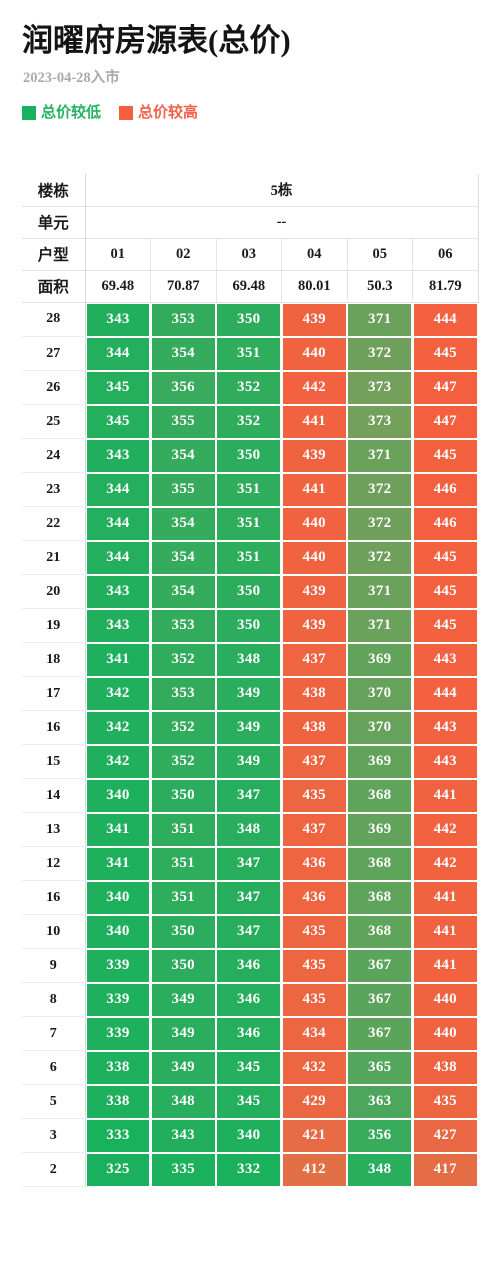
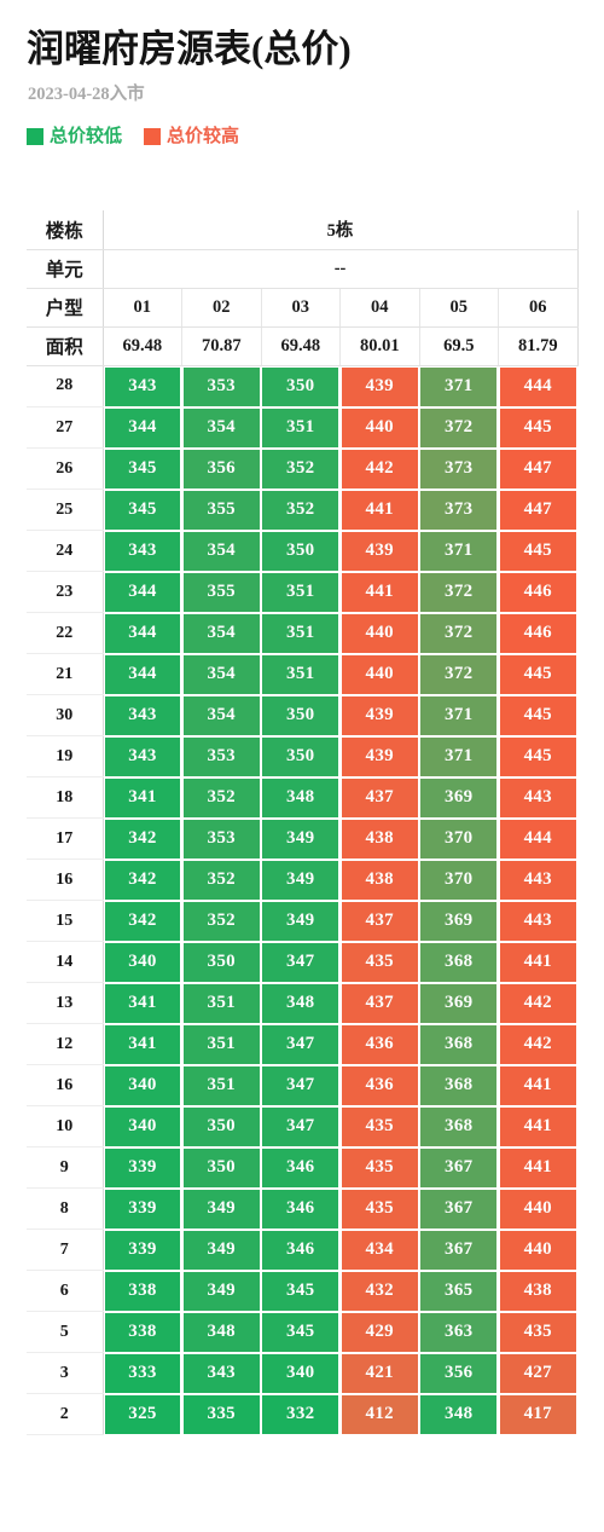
  润曜府房源表(总价)
  2023-04-28入市
  总价较低
  总价较高
  楼栋	5栋
  单元	--
  户型	01	02	03	04	05	06
- 面积	69.48	70.87	69.48	80.01	50.3	81.79
+ 面积	69.48	70.87	69.48	80.01	69.5	81.79
  28	343	353	350	439	371	444
  27	344	354	351	440	372	445
  26	345	356	352	442	373	447
  25	345	355	352	441	373	447
  24	343	354	350	439	371	445
  23	344	355	351	441	372	446
  22	344	354	351	440	372	446
  21	344	354	351	440	372	445
- 20	343	354	350	439	371	445
+ 30	343	354	350	439	371	445
  19	343	353	350	439	371	445
  18	341	352	348	437	369	443
  17	342	353	349	438	370	444
  16	342	352	349	438	370	443
  15	342	352	349	437	369	443
  14	340	350	347	435	368	441
  13	341	351	348	437	369	442
  12	341	351	347	436	368	442
  16	340	351	347	436	368	441
  10	340	350	347	435	368	441
  9	339	350	346	435	367	441
  8	339	349	346	435	367	440
  7	339	349	346	434	367	440
  6	338	349	345	432	365	438
  5	338	348	345	429	363	435
  3	333	343	340	421	356	427
  2	325	335	332	412	348	417
